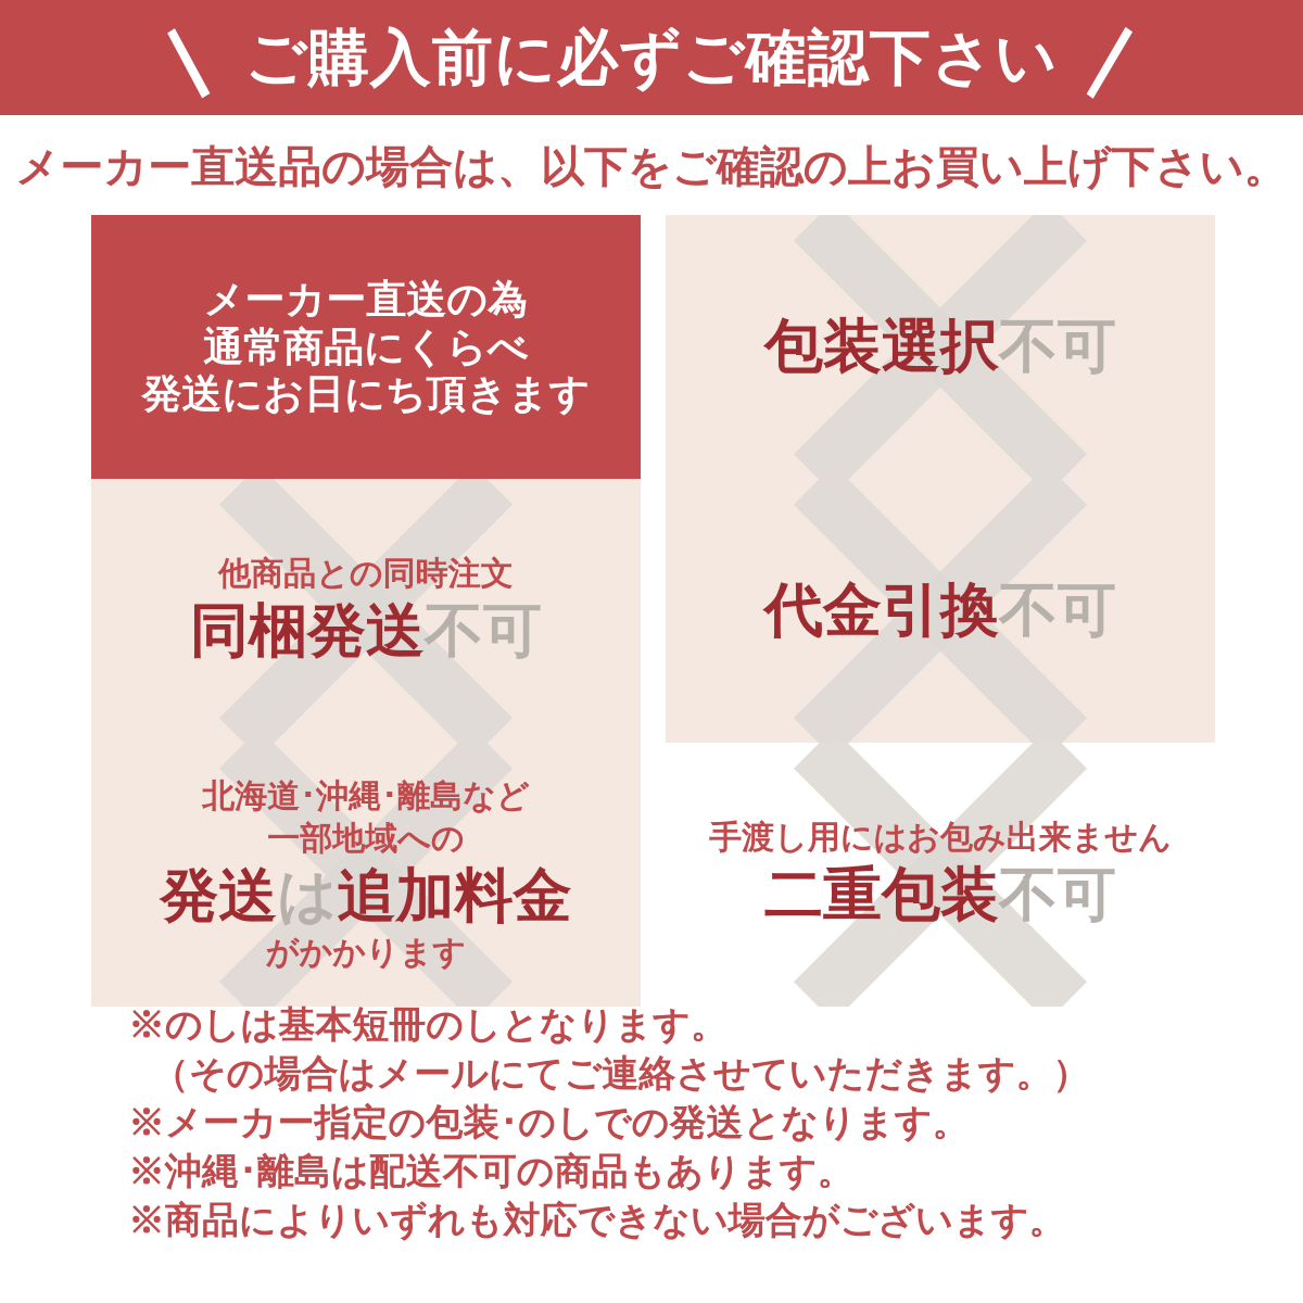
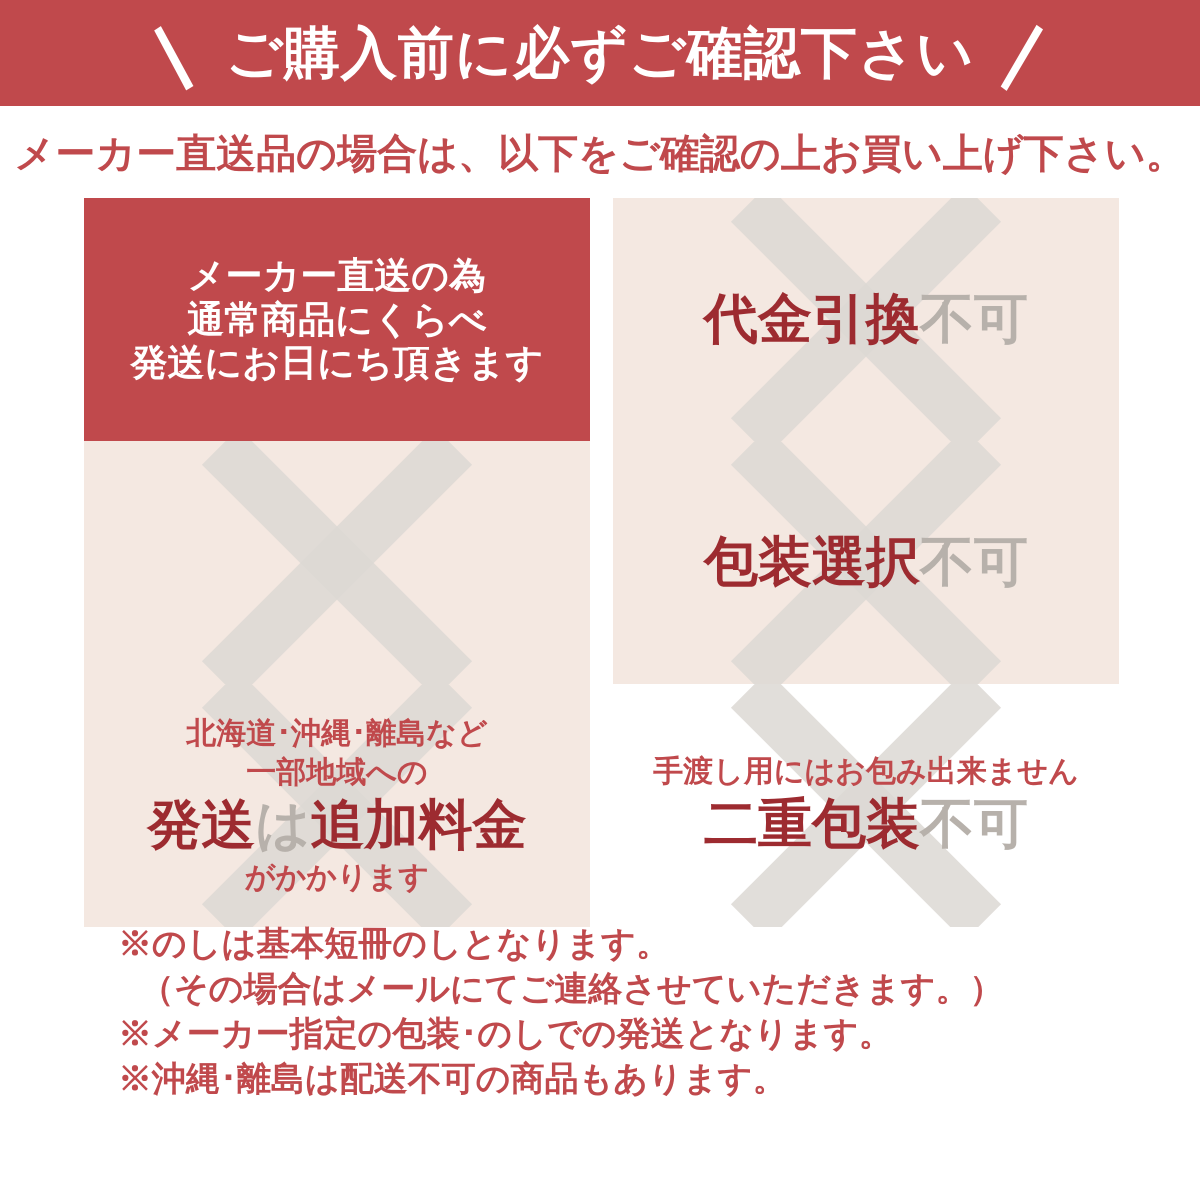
  ご購入前に必ずご確認下さい
  メーカー直送品の場合は、以下をご確認の上お買い上げ下さい。
  メーカー直送の為
  通常商品にくらべ
  発送にお日にち頂きます
- 包装選択不可
+ 代金引換不可
- 他商品との同時注文
- 同梱発送不可
- 代金引換不可
+ 包装選択不可
  北海道･沖縄･離島など
  一部地域への
  発送は追加料金
  がかかります
  手渡し用にはお包み出来ません
  二重包装不可
  ※のしは基本短冊のしとなります。
  （その場合はメールにてご連絡させていただきます。）
  ※メーカー指定の包装･のしでの発送となります。
  ※沖縄･離島は配送不可の商品もあります。
- ※商品によりいずれも対応できない場合がございます。
